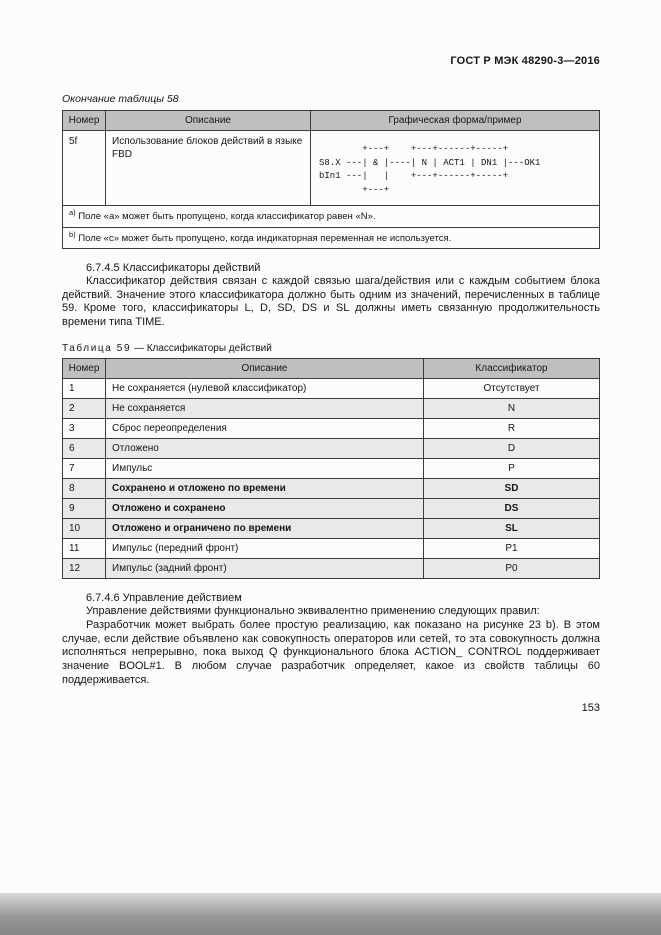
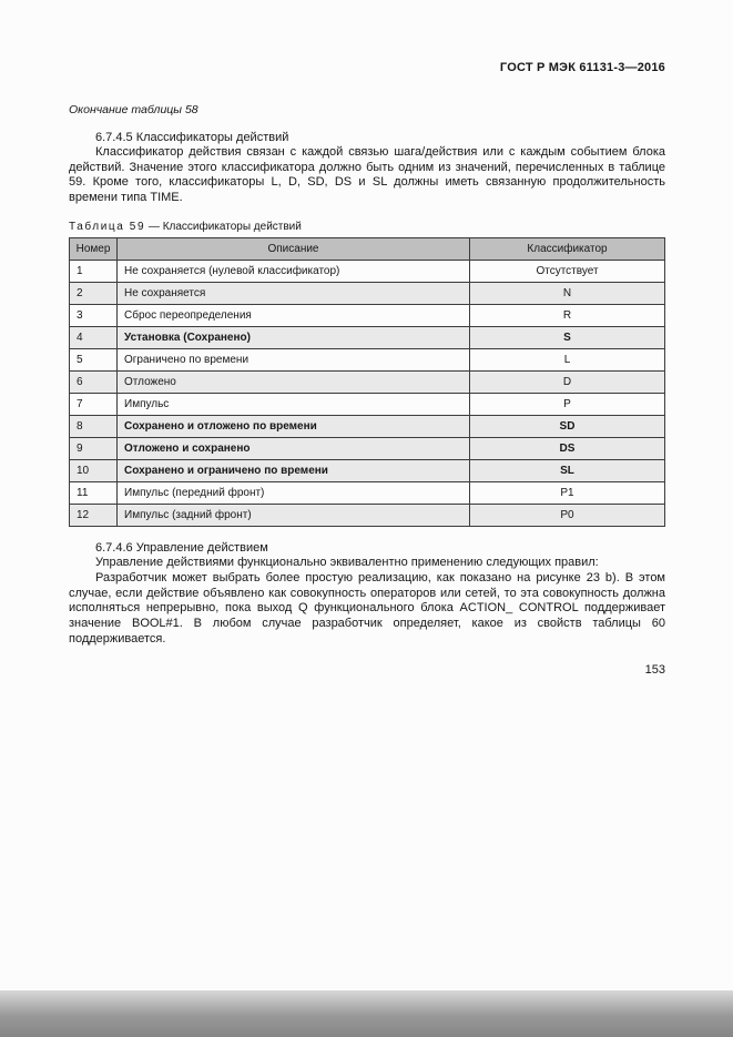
- ГОСТ Р МЭК 48290-3—2016
+ ГОСТ Р МЭК 61131-3—2016
  Окончание таблицы 58
- Номер	Описание	Графическая форма/пример
- 5f	Использование блоков действий в языке FBD	+---+ +---+------+-----+ S8.X ---| & |----| N | ACT1 | DN1 |---OK1 bIn1 ---| | +---+------+-----+ +---+
- a) Поле «а» может быть пропущено, когда классификатор равен «N».
- b) Поле «с» может быть пропущено, когда индикаторная переменная не используется.
  6.7.4.5 Классификаторы действий
  Классификатор действия связан с каждой связью шага/действия или с каждым событием блока действий. Значение этого классификатора должно быть одним из значений, перечисленных в таблице 59. Кроме того, классификаторы L, D, SD, DS и SL должны иметь связанную продолжительность времени типа TIME.
  Таблица 59 — Классификаторы действий
  Номер	Описание	Классификатор
  1	Не сохраняется (нулевой классификатор)	Отсутствует
  2	Не сохраняется	N
  3	Сброс переопределения	R
+ 4	Установка (Сохранено)	S
+ 5	Ограничено по времени	L
  6	Отложено	D
  7	Импульс	P
  8	Сохранено и отложено по времени	SD
  9	Отложено и сохранено	DS
- 10	Отложено и ограничено по времени	SL
+ 10	Сохранено и ограничено по времени	SL
  11	Импульс (передний фронт)	P1
  12	Импульс (задний фронт)	P0
  6.7.4.6 Управление действием
  Управление действиями функционально эквивалентно применению следующих правил:
  Разработчик может выбрать более простую реализацию, как показано на рисунке 23 b). В этом случае, если действие объявлено как совокупность операторов или сетей, то эта совокупность должна исполняться непрерывно, пока выход Q функционального блока ACTION_ CONTROL поддерживает значение BOOL#1. В любом случае разработчик определяет, какое из свойств таблицы 60 поддерживается.
  153
